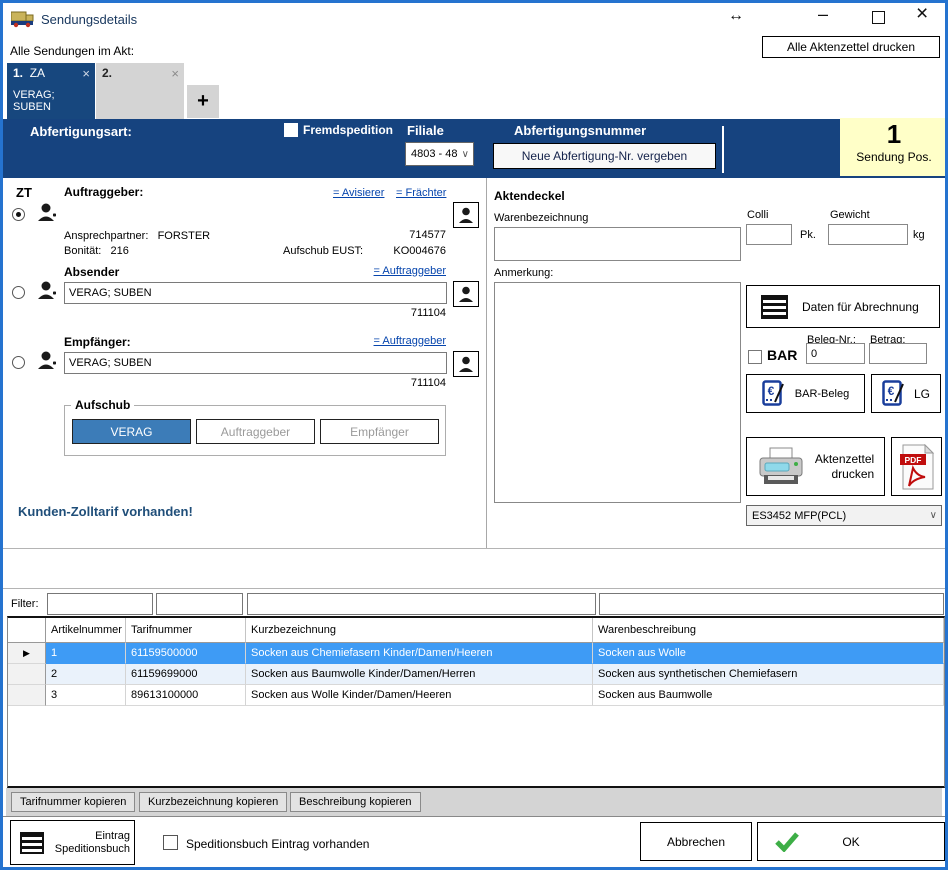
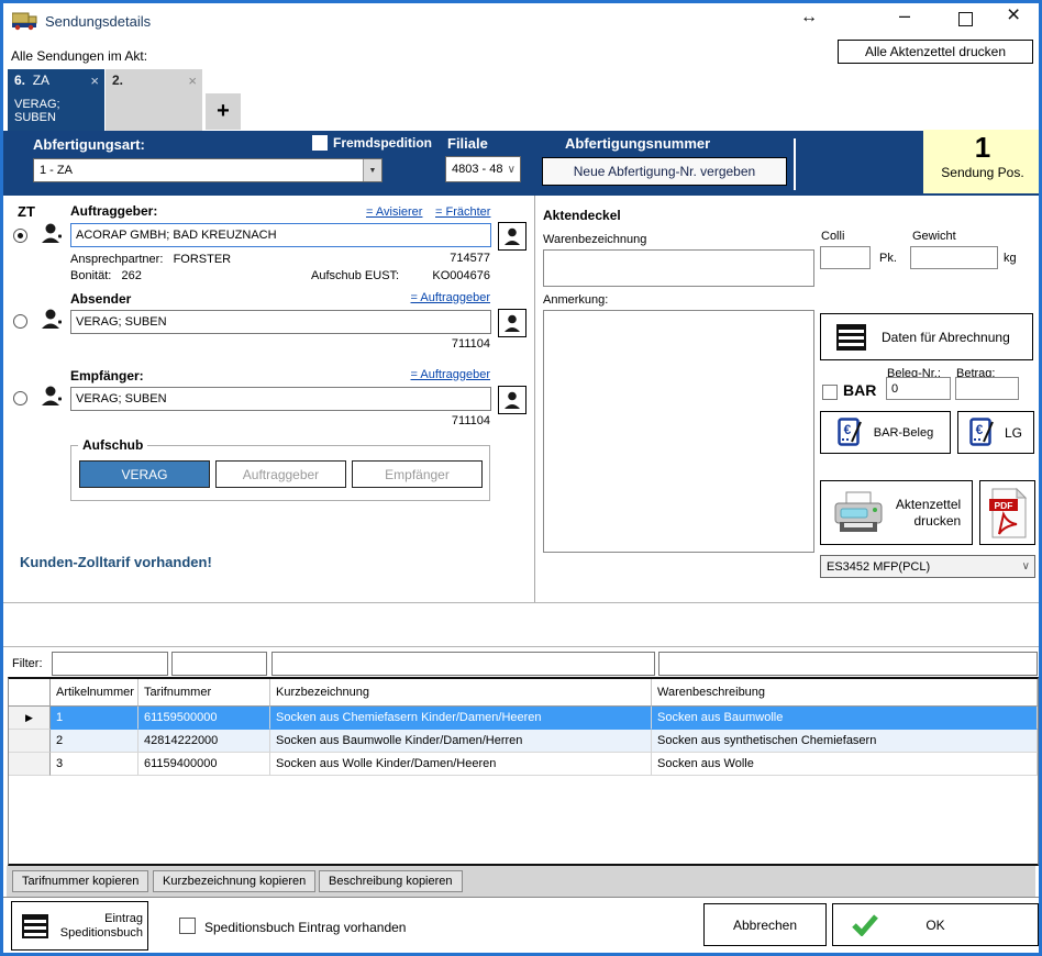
  Sendungsdetails
  ↔
  –
  ×
  Alle Aktenzettel drucken
  Alle Sendungen im Akt:
- 1. ZA
+ 6. ZA
  VERAG;
  SUBEN
  ×
  2.
  ×
  +
  Abfertigungsart:
+ 1 - ZA
  Fremdspedition
  Filiale
  4803 - 48
  ∨
  Abfertigungsnummer
  Neue Abfertigung-Nr. vergeben
  1
  Sendung Pos.
  ZT
  Auftraggeber:
  = Avisierer
  = Frächter
+ ACORAP GMBH; BAD KREUZNACH
  Ansprechpartner: FORSTER
  714577
- Bonität: 216
+ Bonität: 262
  Aufschub EUST:
  KO004676
  Absender
  = Auftraggeber
  VERAG; SUBEN
  711104
  Empfänger:
  = Auftraggeber
  VERAG; SUBEN
  711104
  Aufschub
  VERAG
  Auftraggeber
  Empfänger
  Kunden-Zolltarif vorhanden!
  Aktendeckel
  Warenbezeichnung
  Colli
  Pk.
  Gewicht
  kg
  Anmerkung:
  Daten für Abrechnung
  Beleg-Nr.:
  Betrag:
  BAR
  0
  €
  BAR-Beleg
  €
  LG
  Aktenzettel
  drucken
  PDF
  ES3452 MFP(PCL)
  ∨
  Filter:
  Artikelnummer
  Tarifnummer
  Kurzbezeichnung
  Warenbeschreibung
  ▶
  1
  61159500000
  Socken aus Chemiefasern Kinder/Damen/Heeren
- Socken aus Wolle
+ Socken aus Baumwolle
  2
- 61159699000
+ 42814222000
  Socken aus Baumwolle Kinder/Damen/Herren
  Socken aus synthetischen Chemiefasern
  3
- 89613100000
+ 61159400000
  Socken aus Wolle Kinder/Damen/Heeren
- Socken aus Baumwolle
+ Socken aus Wolle
  Tarifnummer kopieren
  Kurzbezeichnung kopieren
  Beschreibung kopieren
  Eintrag
  Speditionsbuch
  Speditionsbuch Eintrag vorhanden
  Abbrechen
  OK
